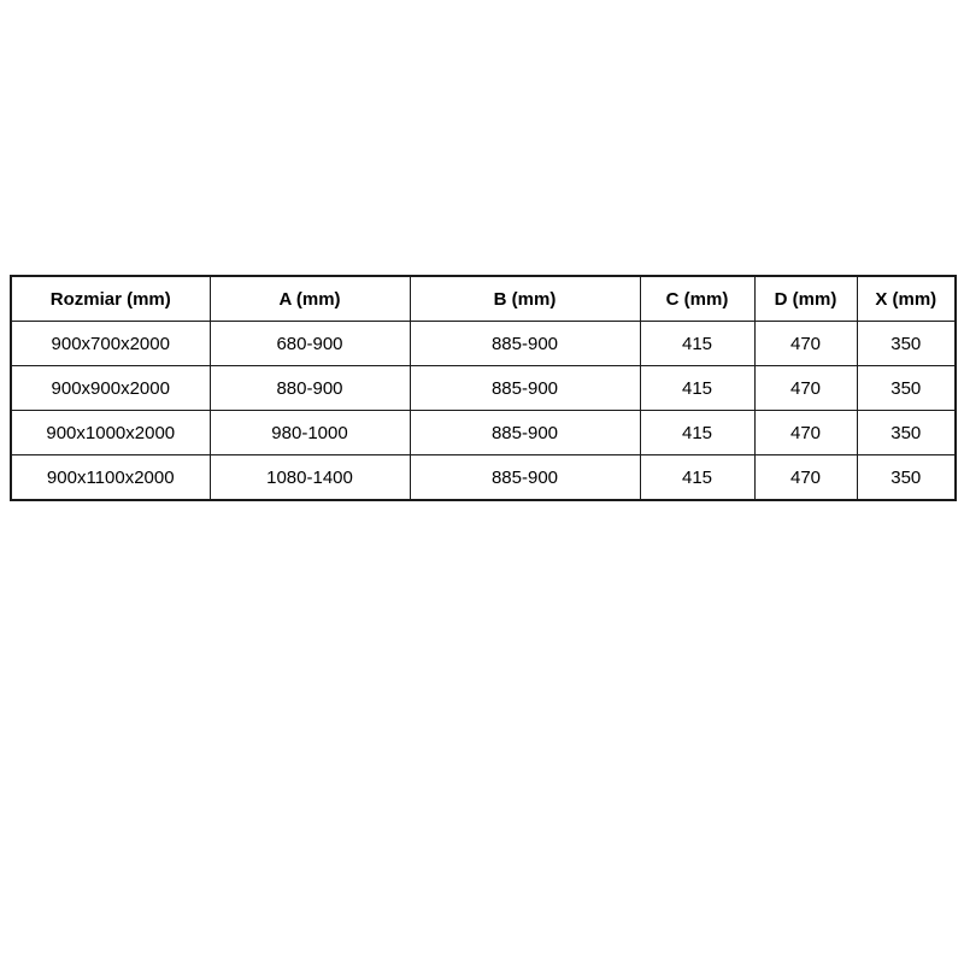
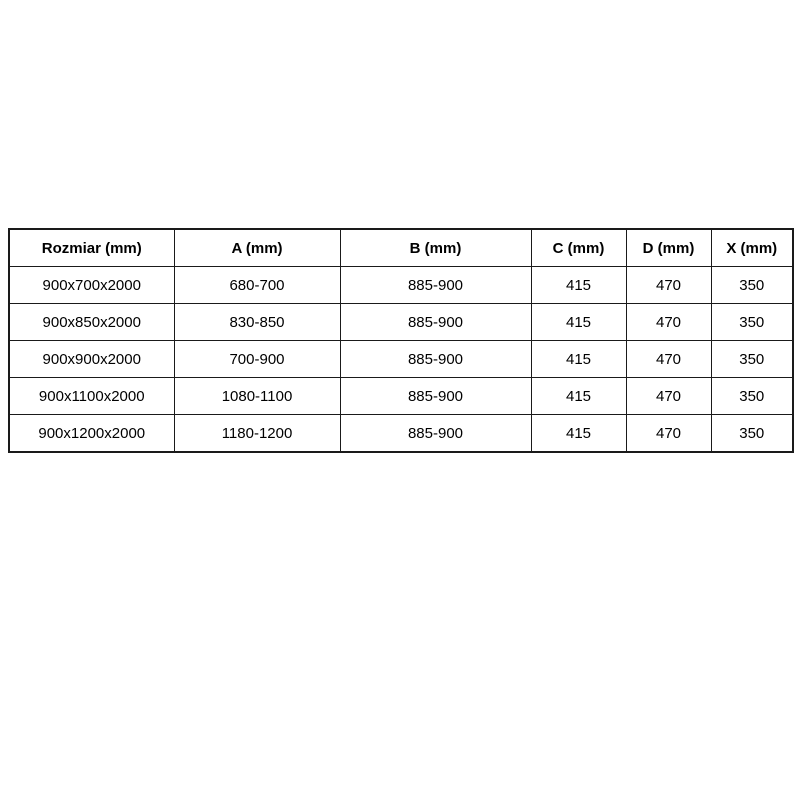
  Rozmiar (mm)	A (mm)	B (mm)	C (mm)	D (mm)	X (mm)
- 900x700x2000	680-900	885-900	415	470	350
+ 900x700x2000	680-700	885-900	415	470	350
+ 900x850x2000	830-850	885-900	415	470	350
- 900x900x2000	880-900	885-900	415	470	350
+ 900x900x2000	700-900	885-900	415	470	350
- 900x1000x2000	980-1000	885-900	415	470	350
- 900x1100x2000	1080-1400	885-900	415	470	350
+ 900x1100x2000	1080-1100	885-900	415	470	350
+ 900x1200x2000	1180-1200	885-900	415	470	350
